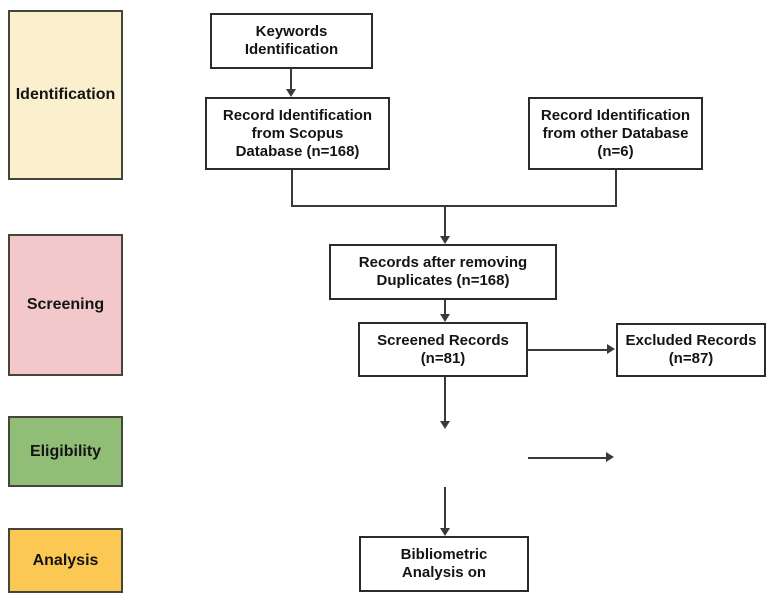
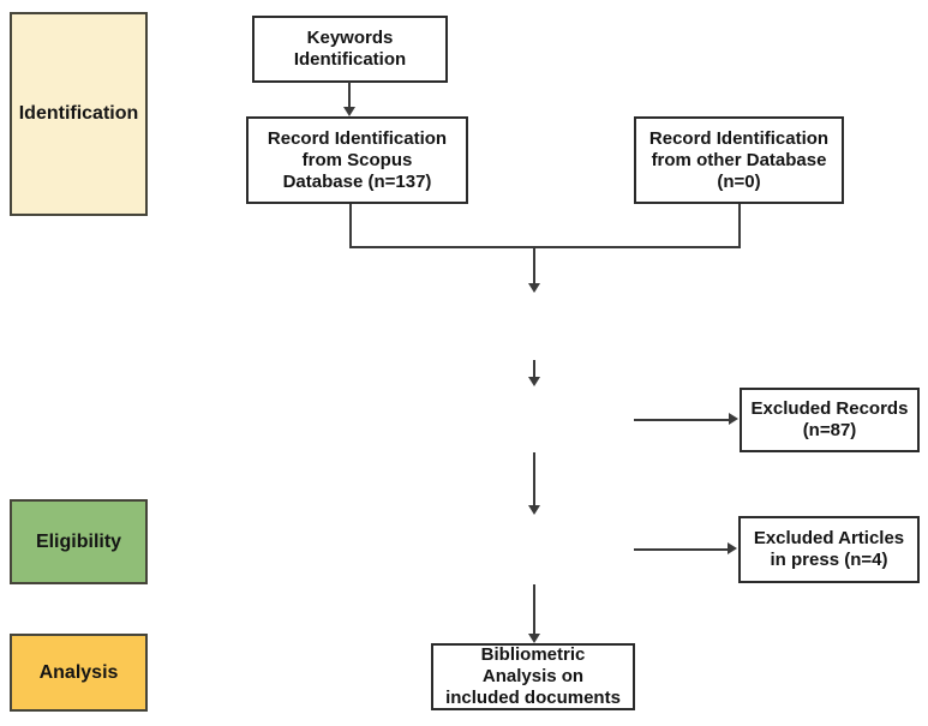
  Identification
- Screening
  Eligibility
  Analysis
  Keywords
  Identification
  Record Identification
  from Scopus
- Database (n=168)
+ Database (n=137)
  Record Identification
  from other Database
- (n=6)
+ (n=0)
- Records after removing
- Duplicates (n=168)
- Screened Records
- (n=81)
  Excluded Records
  (n=87)
+ Excluded Articles
+ in press (n=4)
  Bibliometric
  Analysis on
+ included documents
